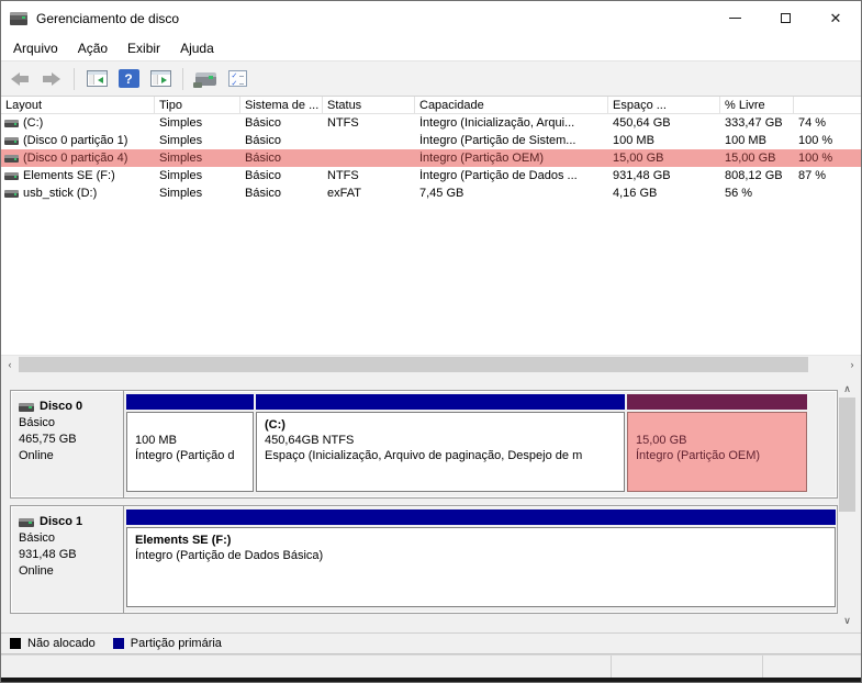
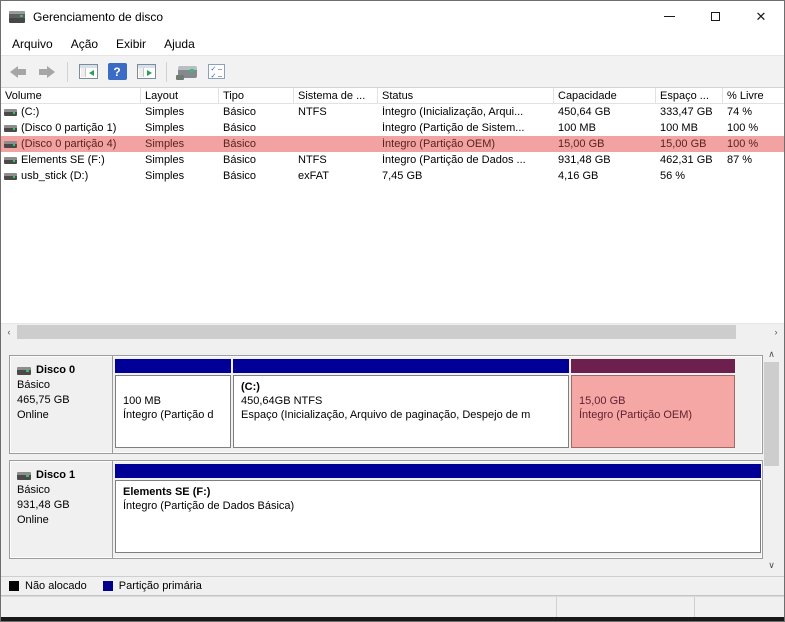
  Gerenciamento de disco
  ✕
  Arquivo
  Ação
  Exibir
  Ajuda
  ?
+ Volume
  Layout
  Tipo
  Sistema de ...
  Status
  Capacidade
  Espaço ...
  % Livre
  (C:)
  Simples
  Básico
  NTFS
  Íntegro (Inicialização, Arqui...
  450,64 GB
  333,47 GB
  74 %
  (Disco 0 partição 1)
  Simples
  Básico
  Íntegro (Partição de Sistem...
  100 MB
  100 MB
  100 %
  (Disco 0 partição 4)
  Simples
  Básico
  Íntegro (Partição OEM)
  15,00 GB
  15,00 GB
  100 %
  Elements SE (F:)
  Simples
  Básico
  NTFS
  Íntegro (Partição de Dados ...
  931,48 GB
- 808,12 GB
+ 462,31 GB
  87 %
  usb_stick (D:)
  Simples
  Básico
  exFAT
  7,45 GB
  4,16 GB
  56 %
  ‹
  ›
  Disco 0
  Básico
  465,75 GB
  Online
  100 MB
  Íntegro (Partição d
  (C:)
  450,64GB NTFS
  Espaço (Inicialização, Arquivo de paginação, Despejo de m
  15,00 GB
  Íntegro (Partição OEM)
  Disco 1
  Básico
  931,48 GB
  Online
  Elements SE (F:)
  Íntegro (Partição de Dados Básica)
  ∧
  ∨
  Não alocado
  Partição primária
